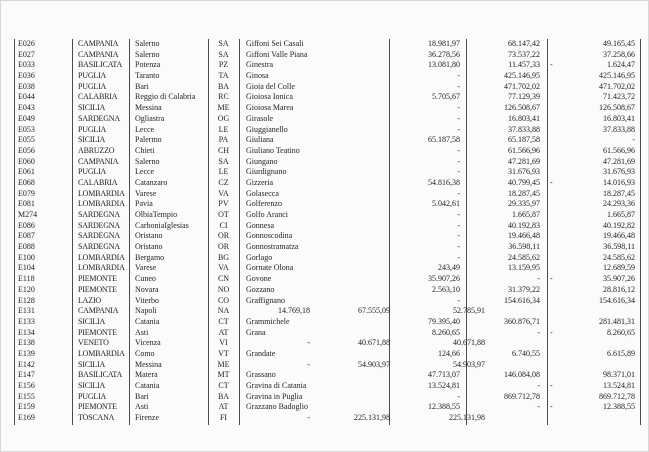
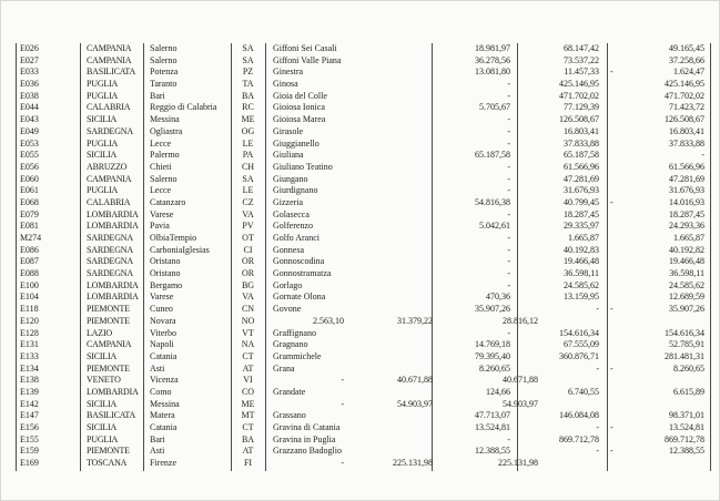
  E026
  CAMPANIA
  Salerno
  SA
  Giffoni Sei Casali
  18.981,97
  68.147,42
  49.165,45
  E027
  CAMPANIA
  Salerno
  SA
  Giffoni Valle Piana
  36.278,56
  73.537,22
  37.258,66
  E033
  BASILICATA
  Potenza
  PZ
  Ginestra
  13.081,80
  11.457,33
  -
  1.624,47
  E036
  PUGLIA
  Taranto
  TA
  Ginosa
  -
  425.146,95
  425.146,95
  E038
  PUGLIA
  Bari
  BA
  Gioia del Colle
  -
  471.702,02
  471.702,02
  E044
  CALABRIA
  Reggio di Calabria
  RC
  Gioiosa Ionica
  5.705,67
  77.129,39
  71.423,72
  E043
  SICILIA
  Messina
  ME
  Gioiosa Marea
  -
  126.508,67
  126.508,67
  E049
  SARDEGNA
  Ogliastra
  OG
  Girasole
  -
  16.803,41
  16.803,41
  E053
  PUGLIA
  Lecce
  LE
  Giuggianello
  -
  37.833,88
  37.833,88
  E055
  SICILIA
  Palermo
  PA
  Giuliana
  65.187,58
  65.187,58
  -
  E056
  ABRUZZO
  Chieti
  CH
  Giuliano Teatino
  -
  61.566,96
  61.566,96
  E060
  CAMPANIA
  Salerno
  SA
  Giungano
  -
  47.281,69
  47.281,69
  E061
  PUGLIA
  Lecce
  LE
  Giurdignano
  -
  31.676,93
  31.676,93
  E068
  CALABRIA
  Catanzaro
  CZ
  Gizzeria
  54.816,38
  40.799,45
  -
  14.016,93
  E079
  LOMBARDIA
  Varese
  VA
  Golasecca
  -
  18.287,45
  18.287,45
  E081
  LOMBARDIA
  Pavia
  PV
  Golferenzo
  5.042,61
  29.335,97
  24.293,36
  M274
  SARDEGNA
  OlbiaTempio
  OT
  Golfo Aranci
  -
  1.665,87
  1.665,87
  E086
  SARDEGNA
  CarboniaIglesias
  CI
  Gonnesa
  -
  40.192,83
  40.192,82
  E087
  SARDEGNA
  Oristano
  OR
  Gonnoscodina
  -
  19.466,48
  19.466,48
  E088
  SARDEGNA
  Oristano
  OR
  Gonnostramatza
  -
  36.598,11
  36.598,11
  E100
  LOMBARDIA
  Bergamo
  BG
  Gorlago
  -
  24.585,62
  24.585,62
  E104
  LOMBARDIA
  Varese
  VA
  Gornate Olona
- 243,49
+ 470,36
  13.159,95
  12.689,59
  E118
  PIEMONTE
  Cuneo
  CN
  Govone
  35.907,26
  -
  -
  35.907,26
  E120
  PIEMONTE
  Novara
  NO
- Gozzano
  2.563,10
  31.379,22
  28.816,12
  E128
  LAZIO
  Viterbo
- CO
+ VT
  Graffignano
  -
  154.616,34
  154.616,34
  E131
  CAMPANIA
  Napoli
  NA
+ Gragnano
  14.769,18
  67.555,09
  52.785,91
  E133
  SICILIA
  Catania
  CT
  Grammichele
  79.395,40
  360.876,71
  281.481,31
  E134
  PIEMONTE
  Asti
  AT
  Grana
  8.260,65
  -
  -
  8.260,65
  E138
  VENETO
  Vicenza
  VI
  -
  40.671,88
  40.671,88
  E139
  LOMBARDIA
  Como
- VT
+ CO
  Grandate
  124,66
  6.740,55
  6.615,89
  E142
  SICILIA
  Messina
  ME
  -
  54.903,97
  54.903,97
  E147
  BASILICATA
  Matera
  MT
  Grassano
  47.713,07
  146.084,08
  98.371,01
  E156
  SICILIA
  Catania
  CT
  Gravina di Catania
  13.524,81
  -
  -
  13.524,81
  E155
  PUGLIA
  Bari
  BA
  Gravina in Puglia
  -
  869.712,78
  869.712,78
  E159
  PIEMONTE
  Asti
  AT
  Grazzano Badoglio
  12.388,55
  -
  -
  12.388,55
  E169
  TOSCANA
  Firenze
  FI
  -
  225.131,98
  225.131,98
